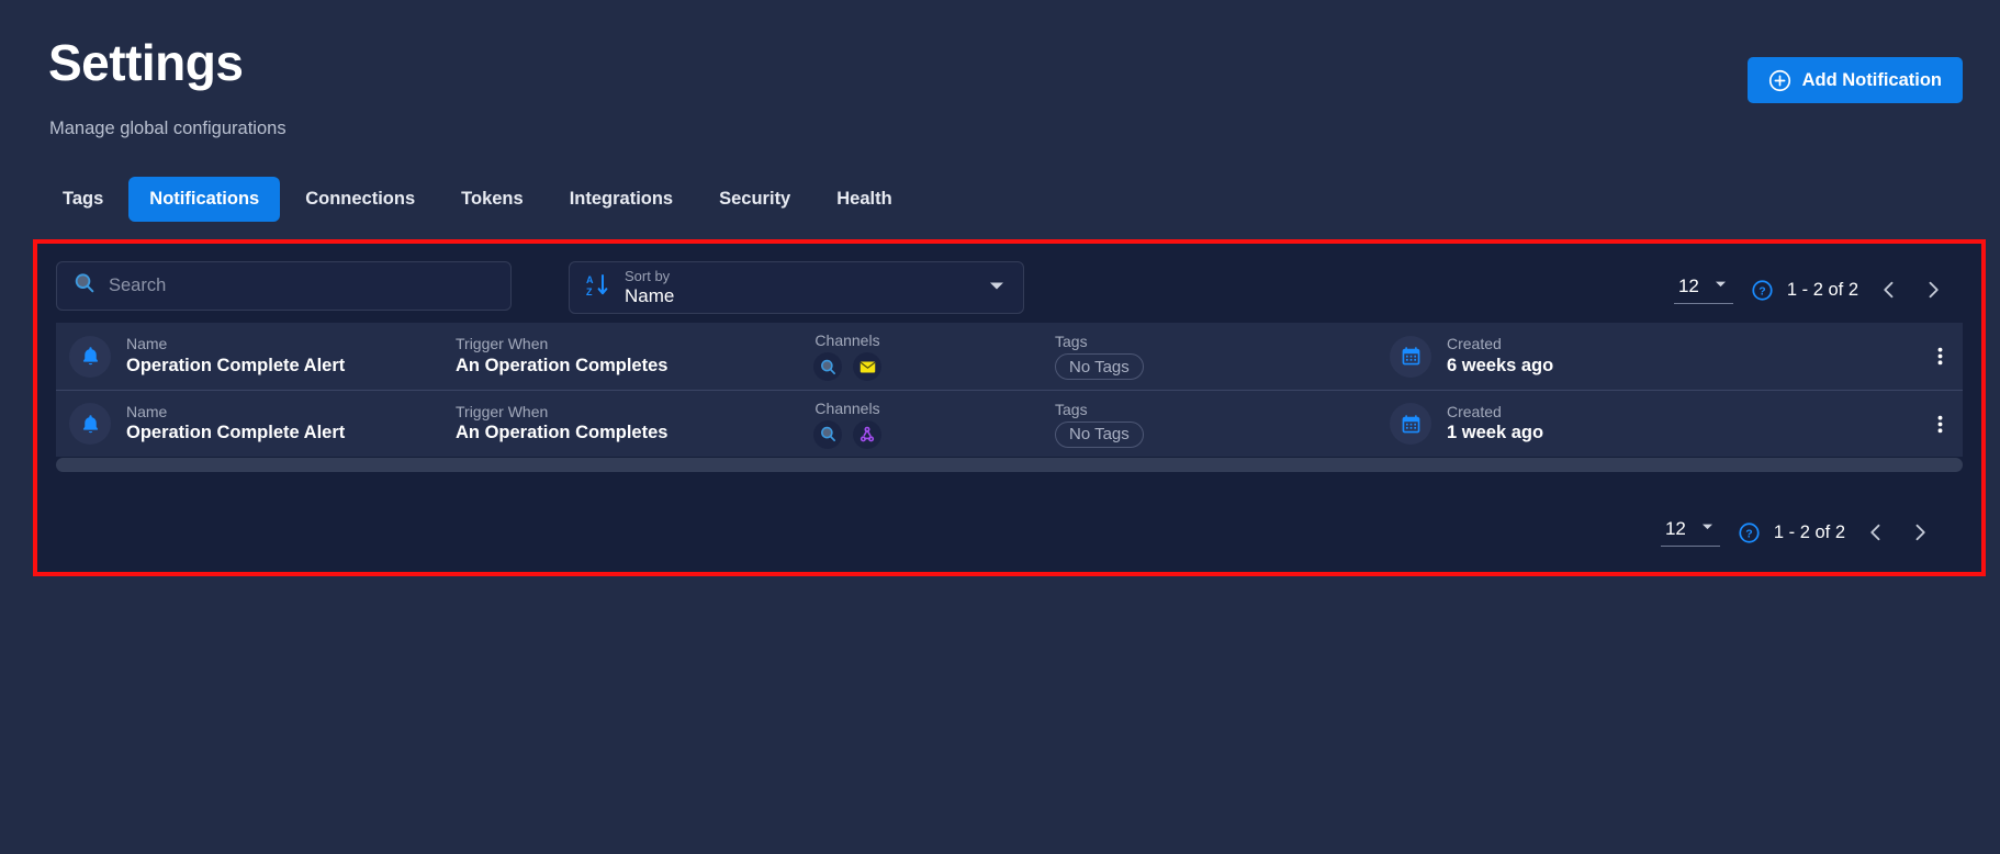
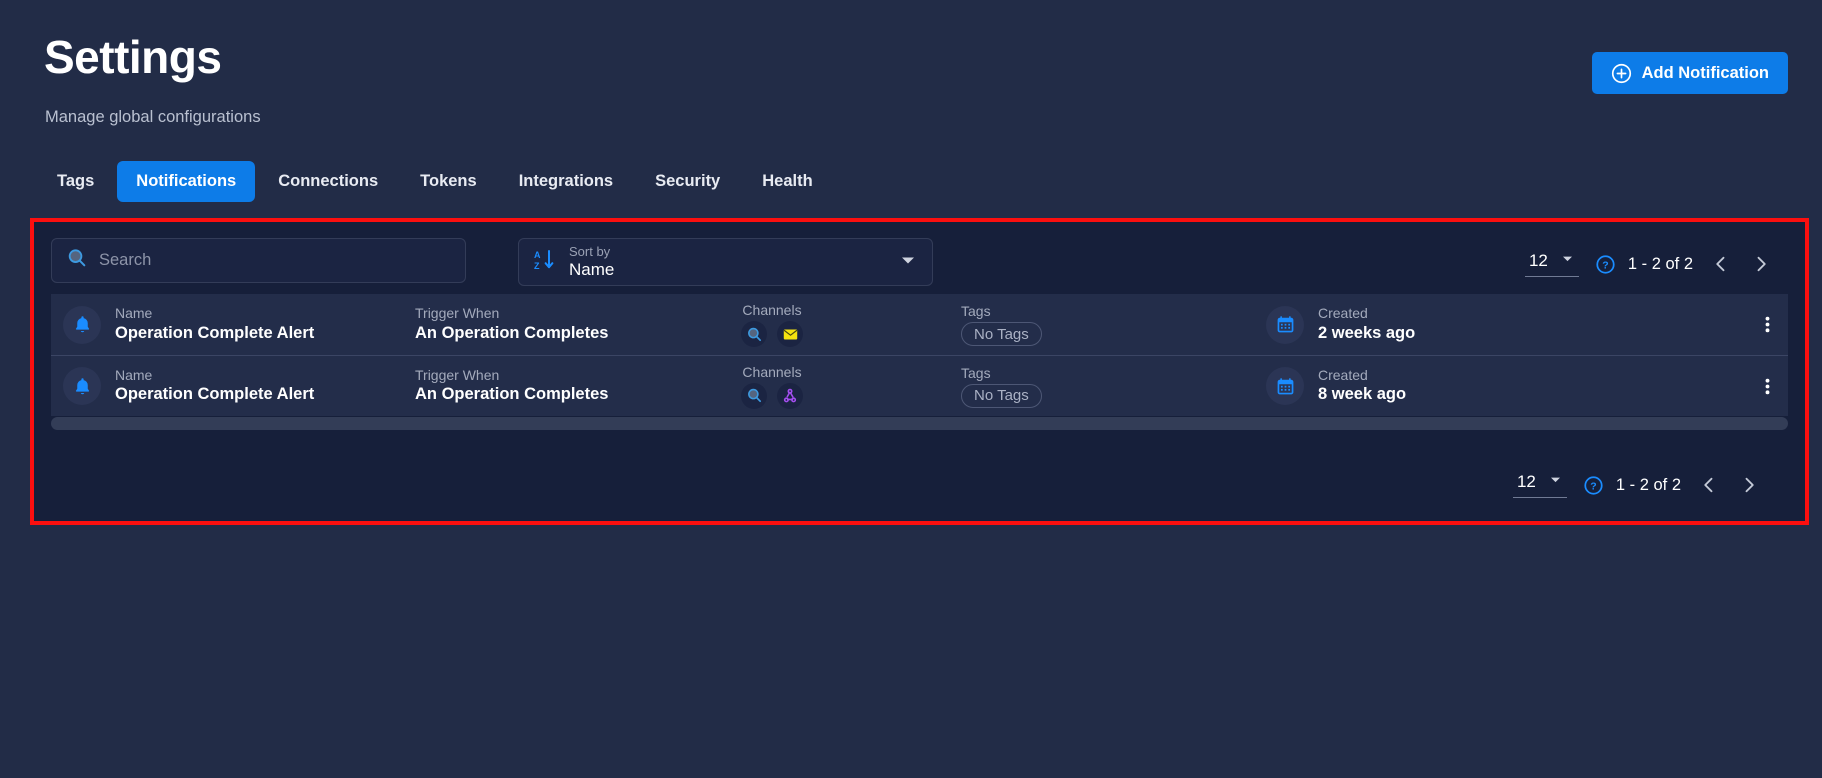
  Settings
  Manage global configurations
  Add Notification
  Tags
  Notifications
  Connections
  Tokens
  Integrations
  Security
  Health
  Search
  A
  Z
  Sort by
  Name
  12
  ?
  1 - 2 of 2
  Name
  Operation Complete Alert
  Trigger When
  An Operation Completes
  Channels
  Tags
  No Tags
  Created
- 6 weeks ago
+ 2 weeks ago
  Name
  Operation Complete Alert
  Trigger When
  An Operation Completes
  Channels
  Tags
  No Tags
  Created
- 1 week ago
+ 8 week ago
  12
  ?
  1 - 2 of 2
